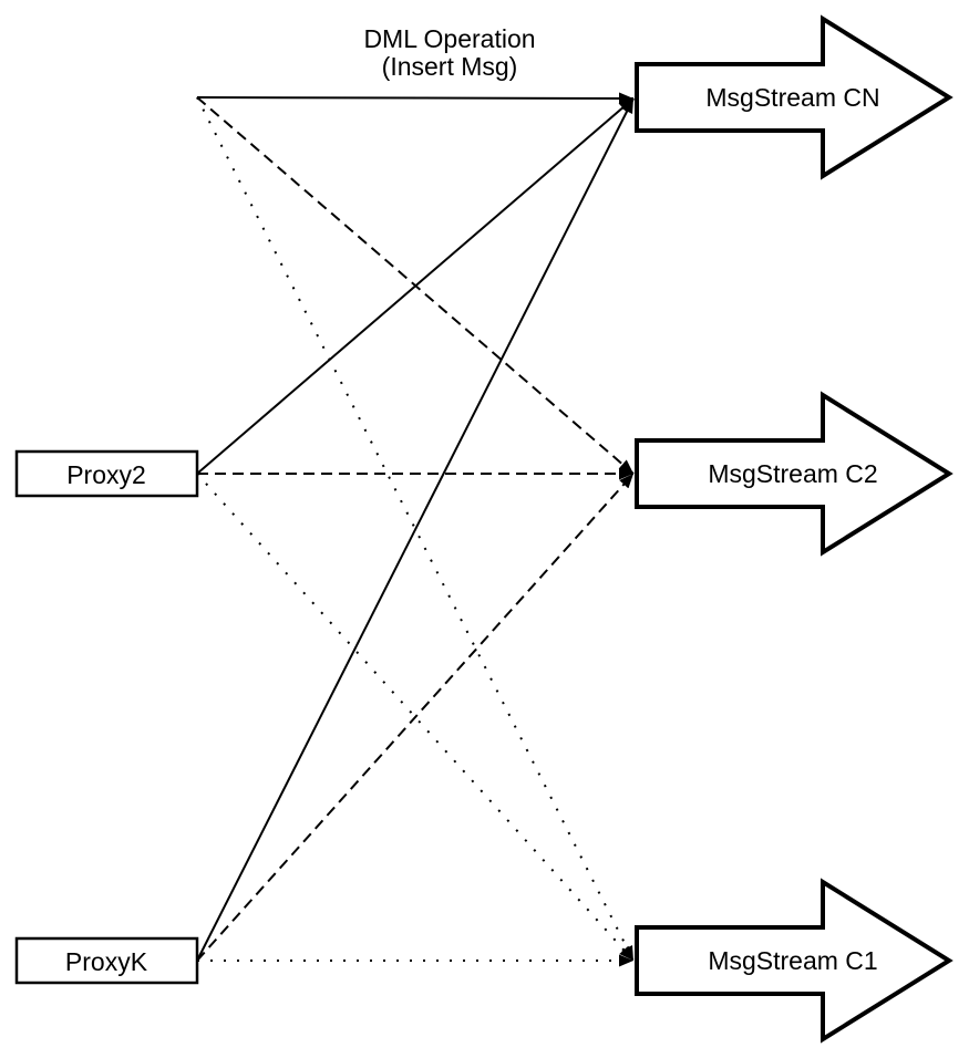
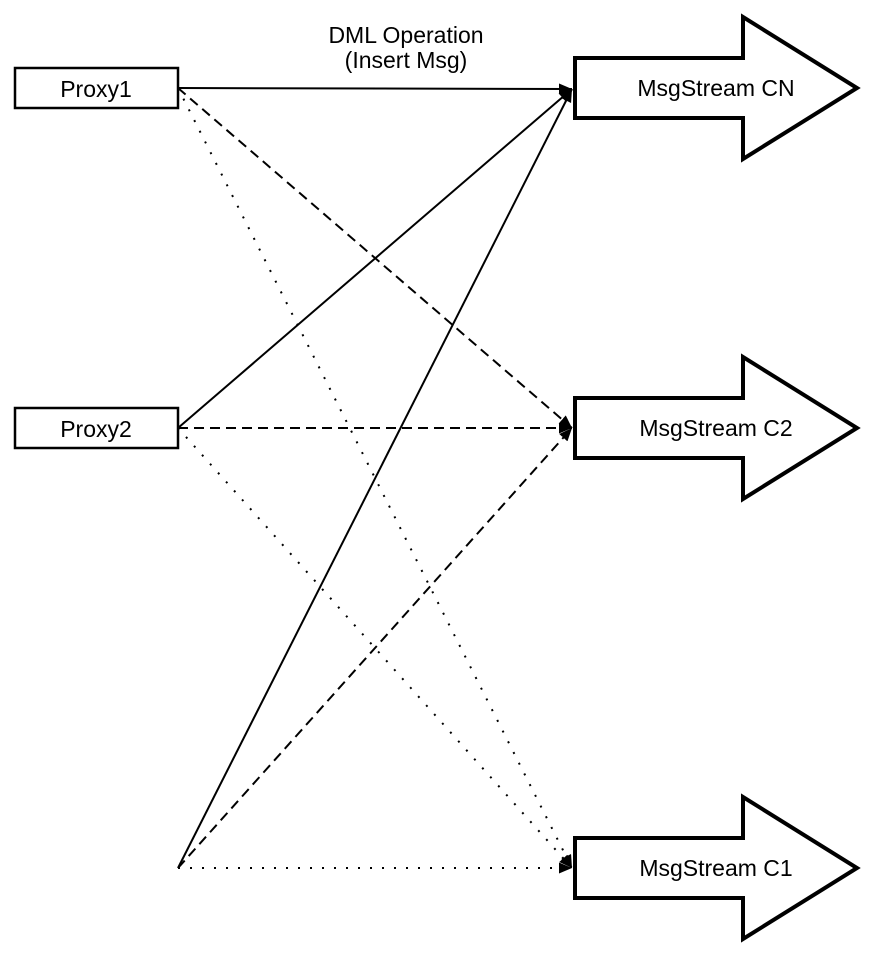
  DML Operation
  (Insert Msg)
  MsgStream CN
  MsgStream C2
  MsgStream C1
+ Proxy1
  Proxy2
- ProxyK
